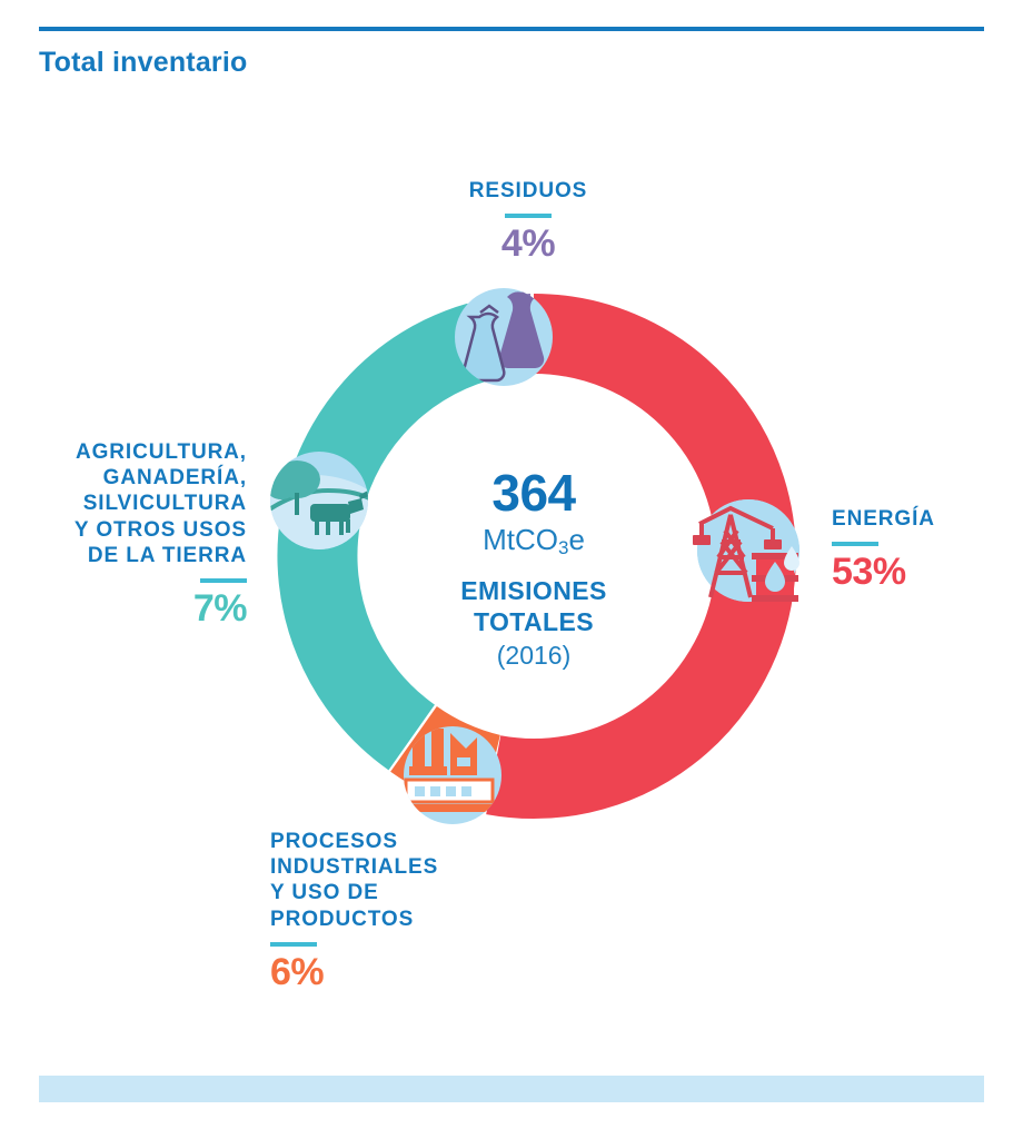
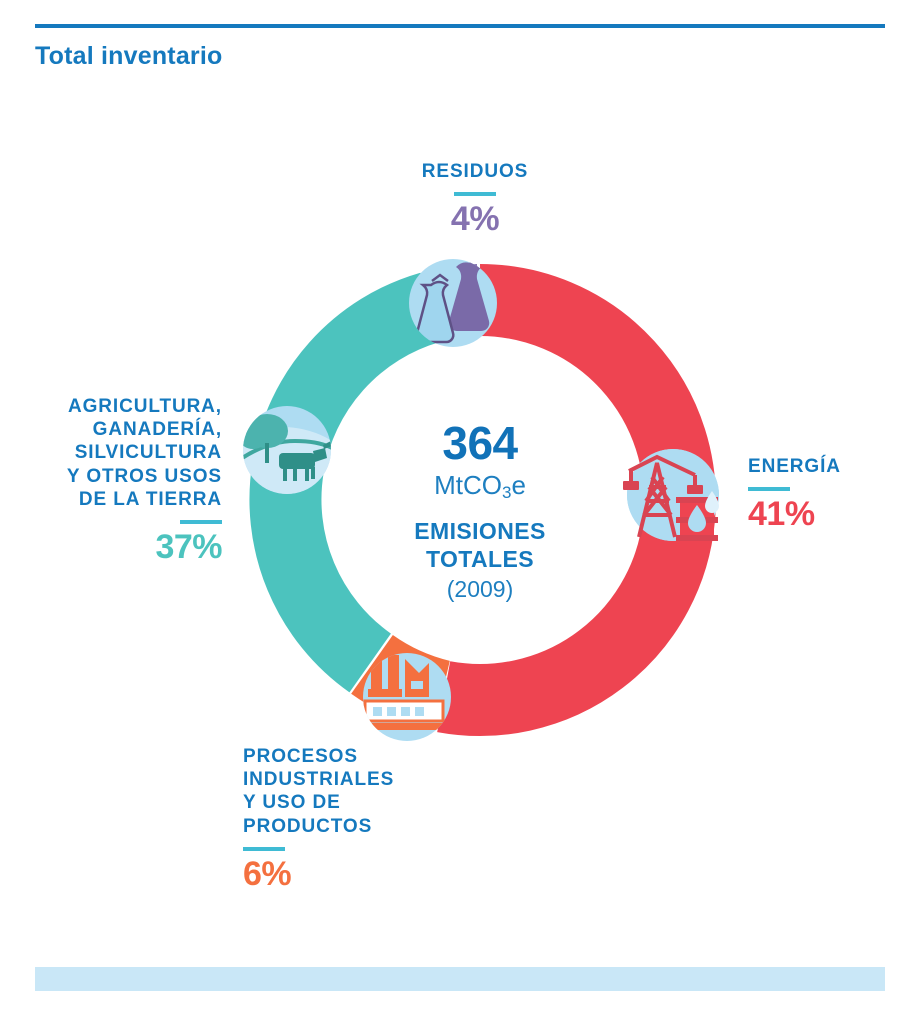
  Total inventario
  364
  MtCO3e
  EMISIONES
  TOTALES
- (2016)
+ (2009)
  RESIDUOS
  4%
  ENERGÍA
- 53%
+ 41%
  AGRICULTURA,
  GANADERÍA,
  SILVICULTURA
  Y OTROS USOS
  DE LA TIERRA
- 7%
+ 37%
  PROCESOS
  INDUSTRIALES
  Y USO DE
  PRODUCTOS
  6%
